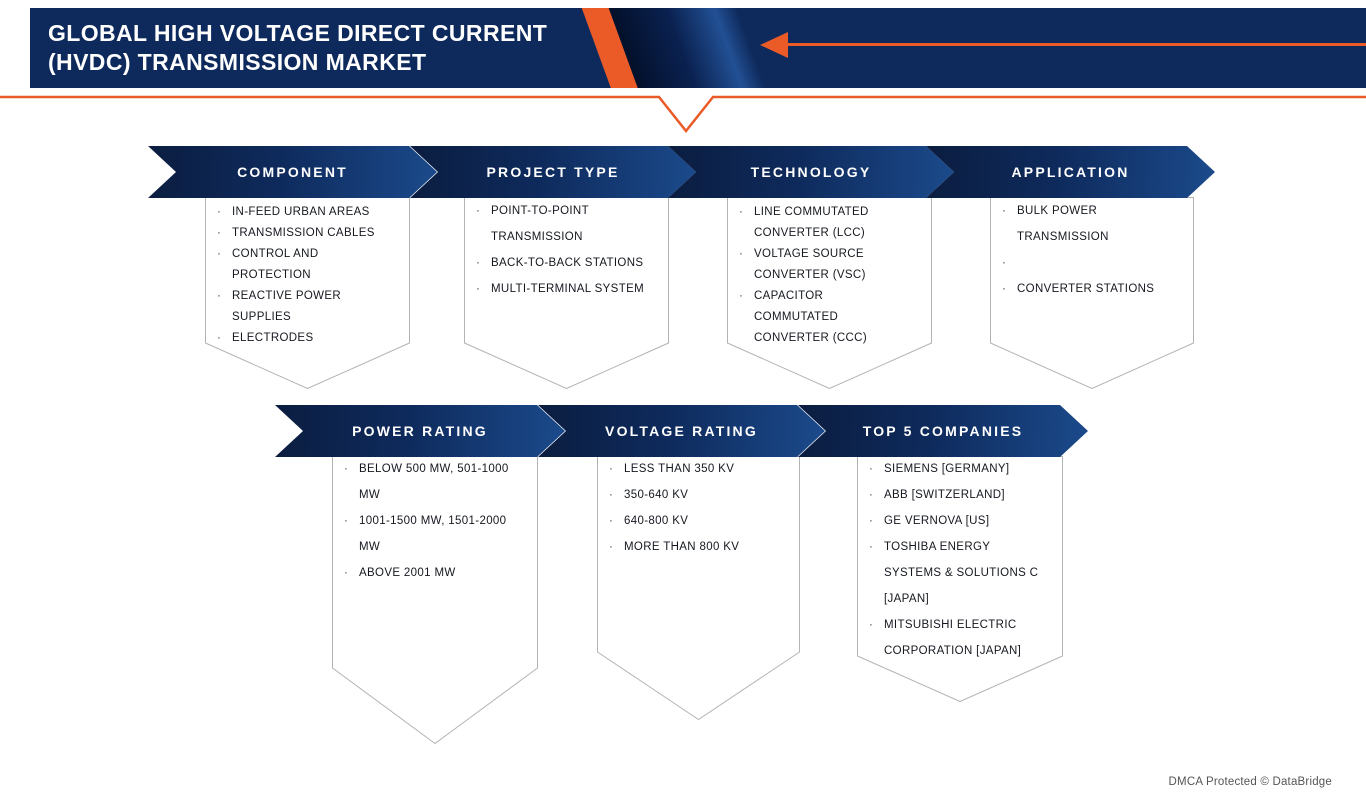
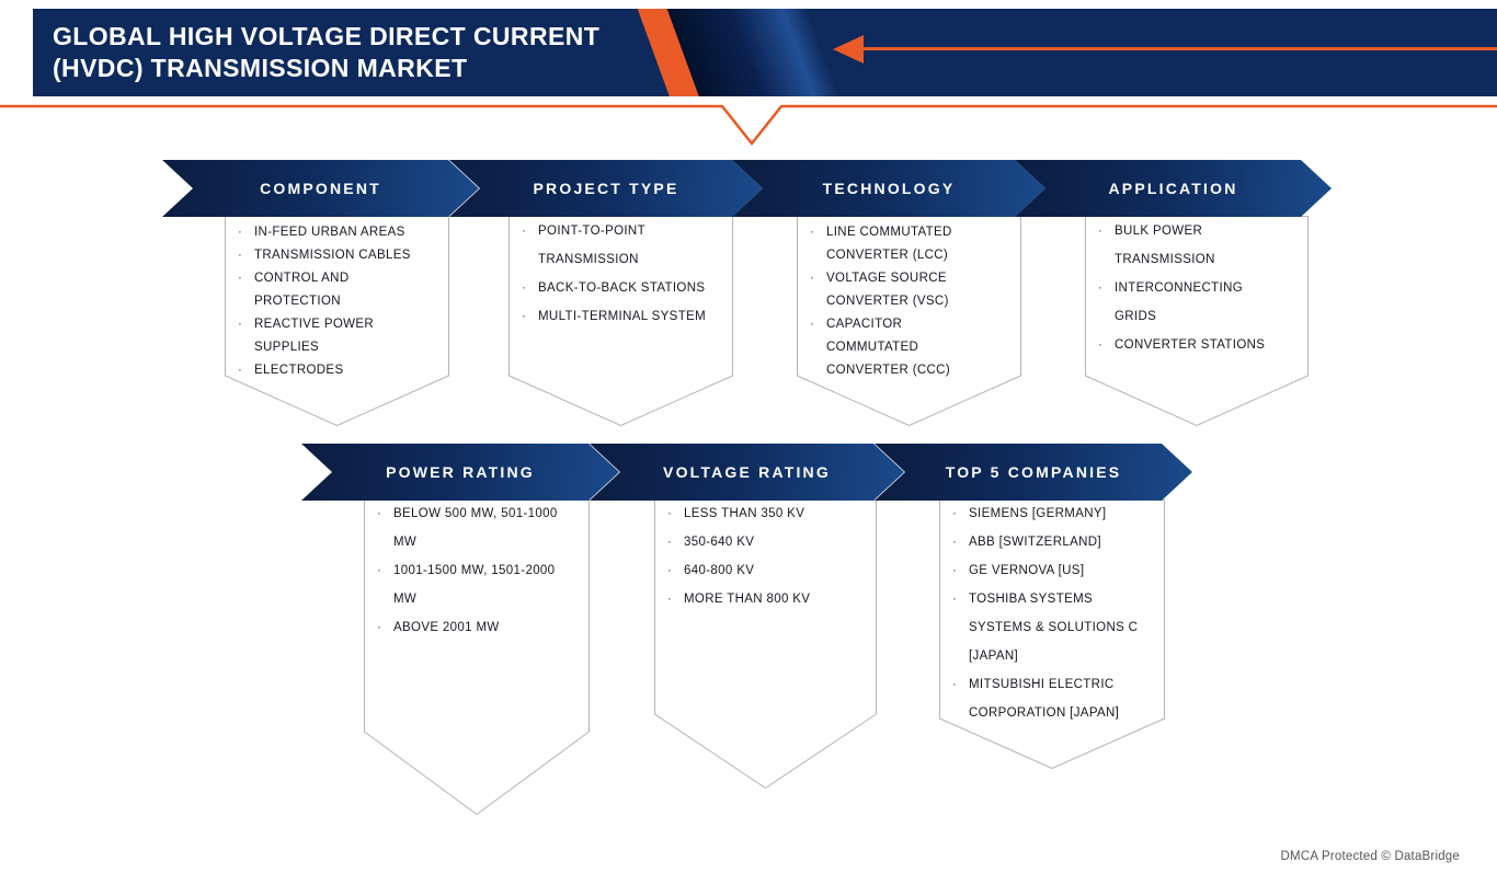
  GLOBAL HIGH VOLTAGE DIRECT CURRENT
  (HVDC) TRANSMISSION MARKET
  COMPONENT
  ·
  IN-FEED URBAN AREAS
  ·
  TRANSMISSION CABLES
  ·
  CONTROL AND PROTECTION
  ·
  REACTIVE POWER SUPPLIES
  ·
  ELECTRODES
  PROJECT TYPE
  ·
  POINT-TO-POINT TRANSMISSION
  ·
  BACK-TO-BACK STATIONS
  ·
  MULTI-TERMINAL SYSTEM
  TECHNOLOGY
  ·
  LINE COMMUTATED CONVERTER (LCC)
  ·
  VOLTAGE SOURCE CONVERTER (VSC)
  ·
  CAPACITOR COMMUTATED CONVERTER (CCC)
  APPLICATION
  ·
  BULK POWER TRANSMISSION
  ·
+ INTERCONNECTING GRIDS
  ·
  CONVERTER STATIONS
  POWER RATING
  ·
  BELOW 500 MW, 501-1000 MW
  ·
  1001-1500 MW, 1501-2000 MW
  ·
  ABOVE 2001 MW
  VOLTAGE RATING
  ·
  LESS THAN 350 KV
  ·
  350-640 KV
  ·
  640-800 KV
  ·
  MORE THAN 800 KV
  TOP 5 COMPANIES
  ·
  SIEMENS [GERMANY]
  ·
  ABB [SWITZERLAND]
  ·
  GE VERNOVA [US]
  ·
- TOSHIBA ENERGY SYSTEMS & SOLUTIONS C [JAPAN]
+ TOSHIBA SYSTEMS SYSTEMS & SOLUTIONS C [JAPAN]
  ·
  MITSUBISHI ELECTRIC CORPORATION [JAPAN]
  DMCA Protected © DataBridge
